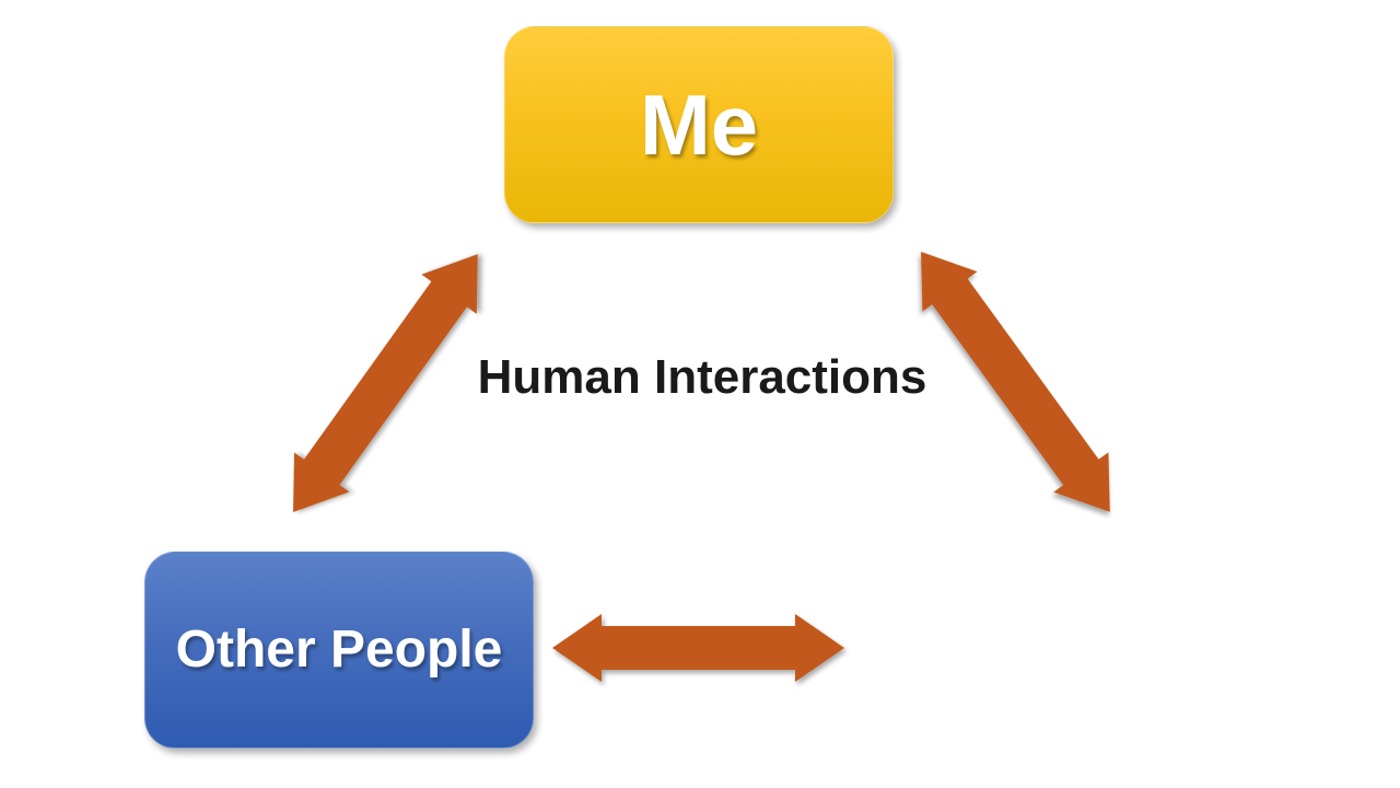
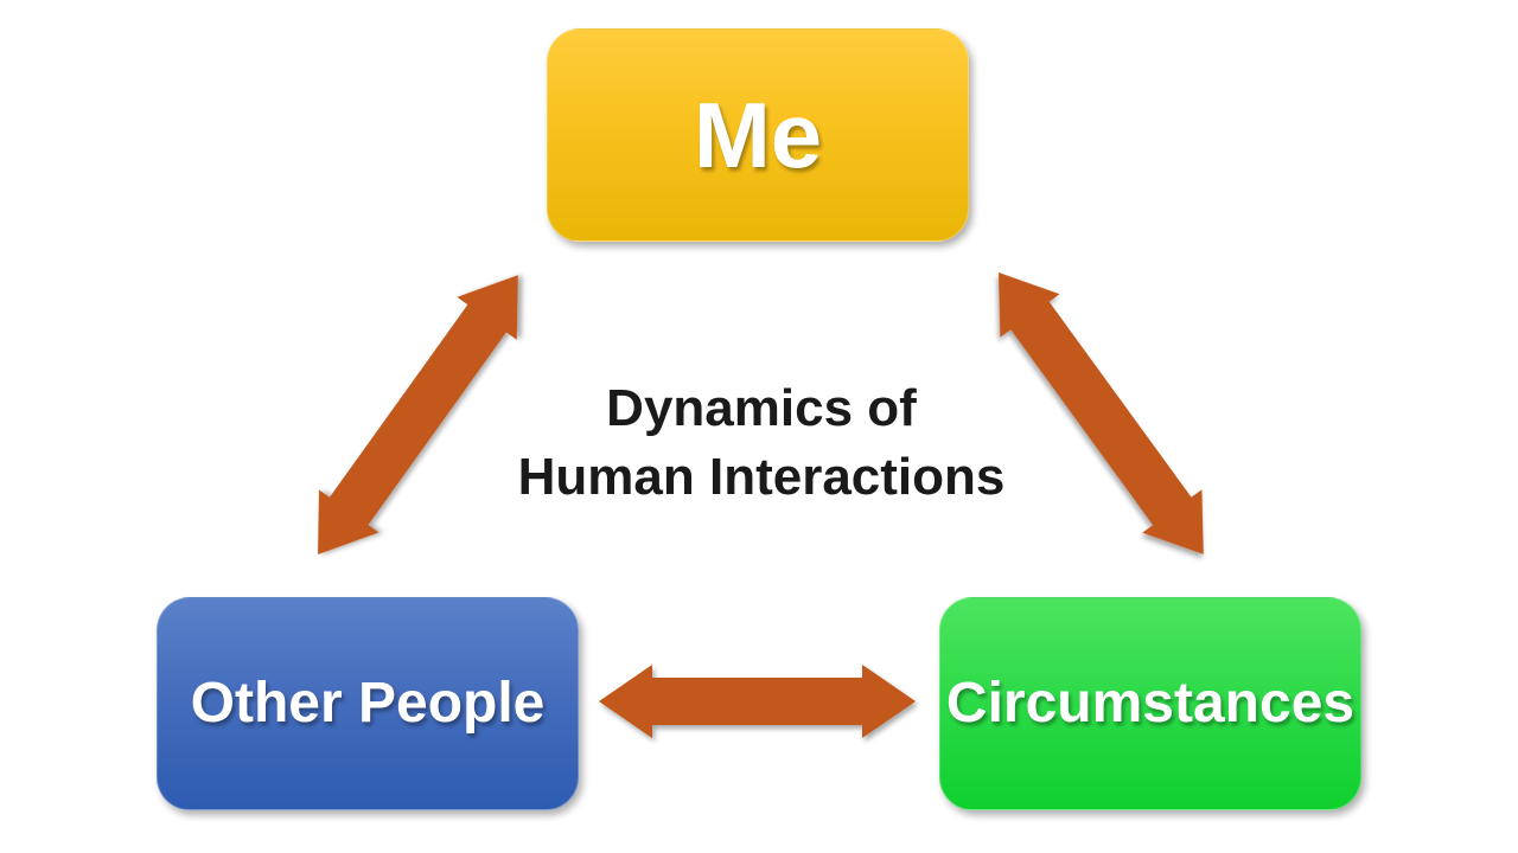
  Me
  Other People
+ Circumstances
+ Dynamics of
  Human Interactions
